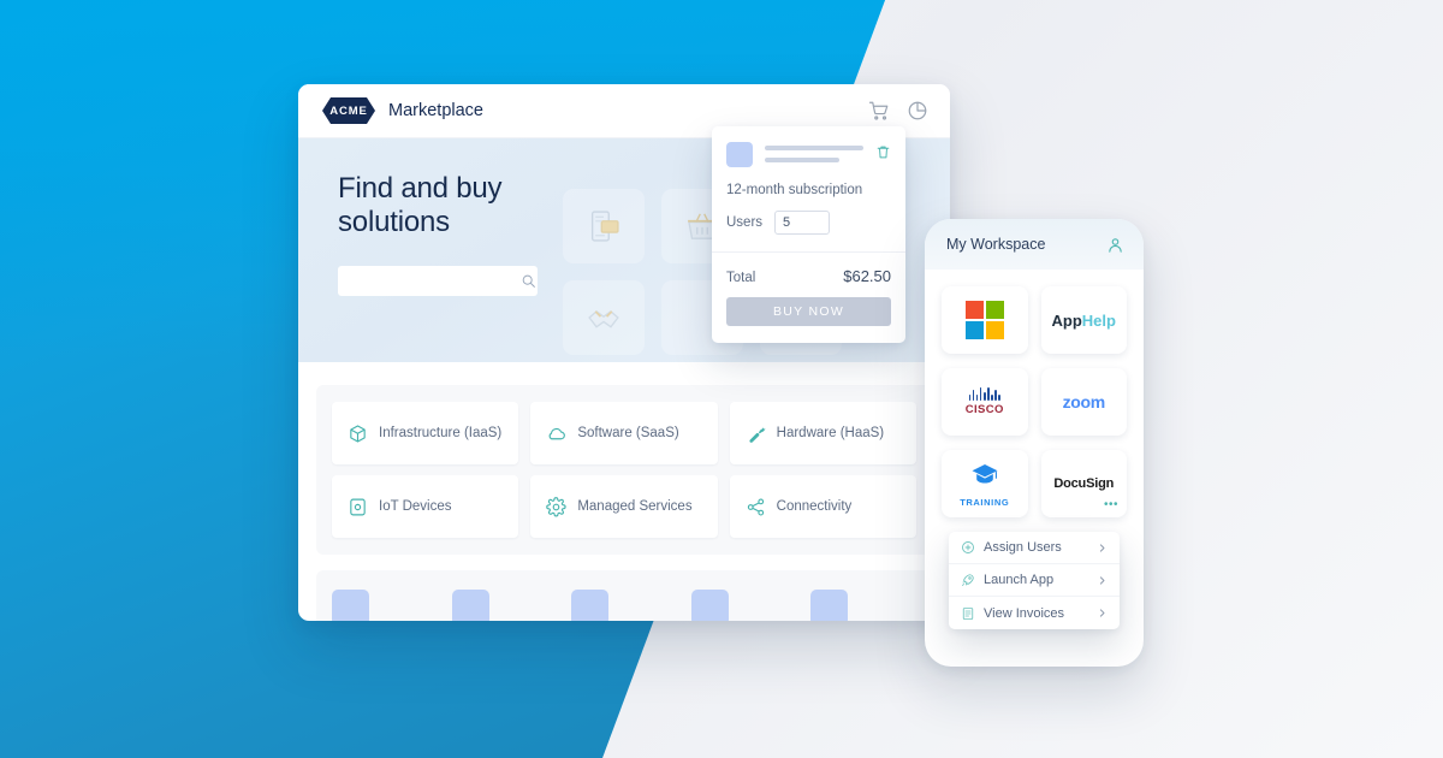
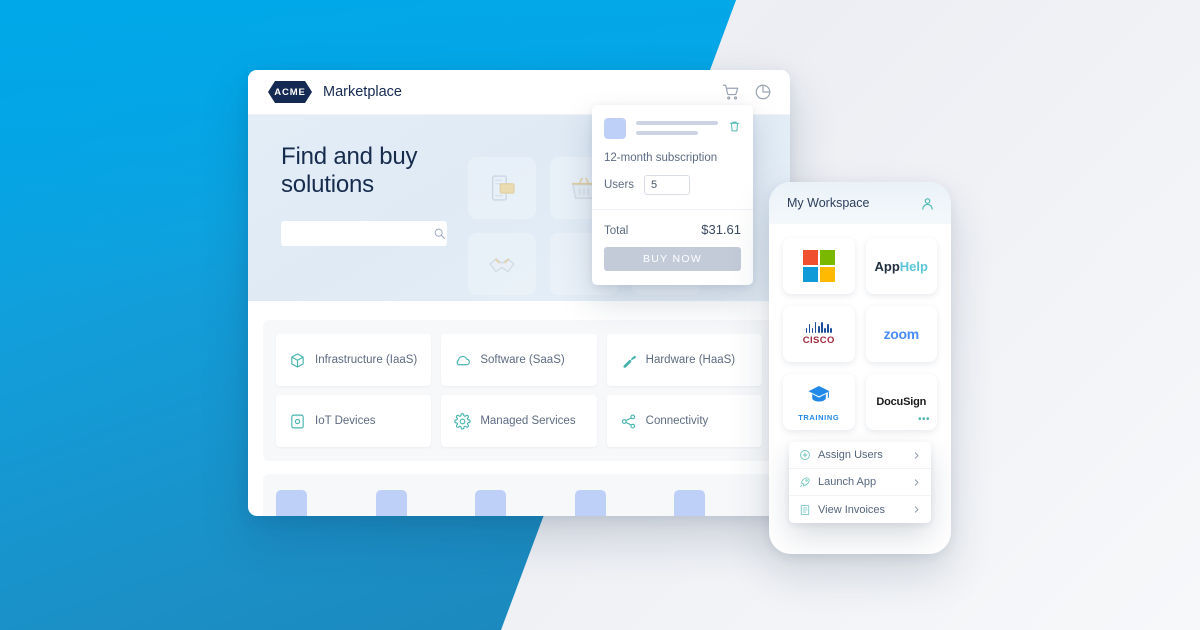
  ACME
  Marketplace
  Find and buy solutions
  Infrastructure (IaaS)
  Software (SaaS)
  Hardware (HaaS)
  IoT Devices
  Managed Services
  Connectivity
  12-month subscription
  Users
  5
  Total
- $62.50
+ $31.61
  BUY NOW
  My Workspace
  AppHelp
  CISCO
  zoom
  TRAINING
  DocuSign
  •••
  Assign Users
  Launch App
  View Invoices
